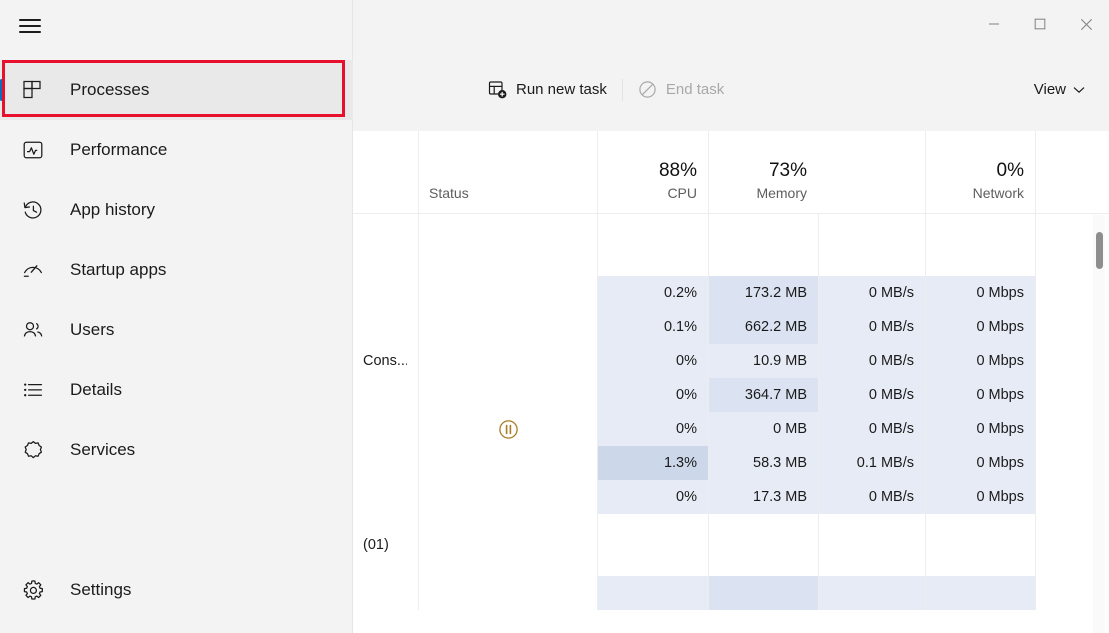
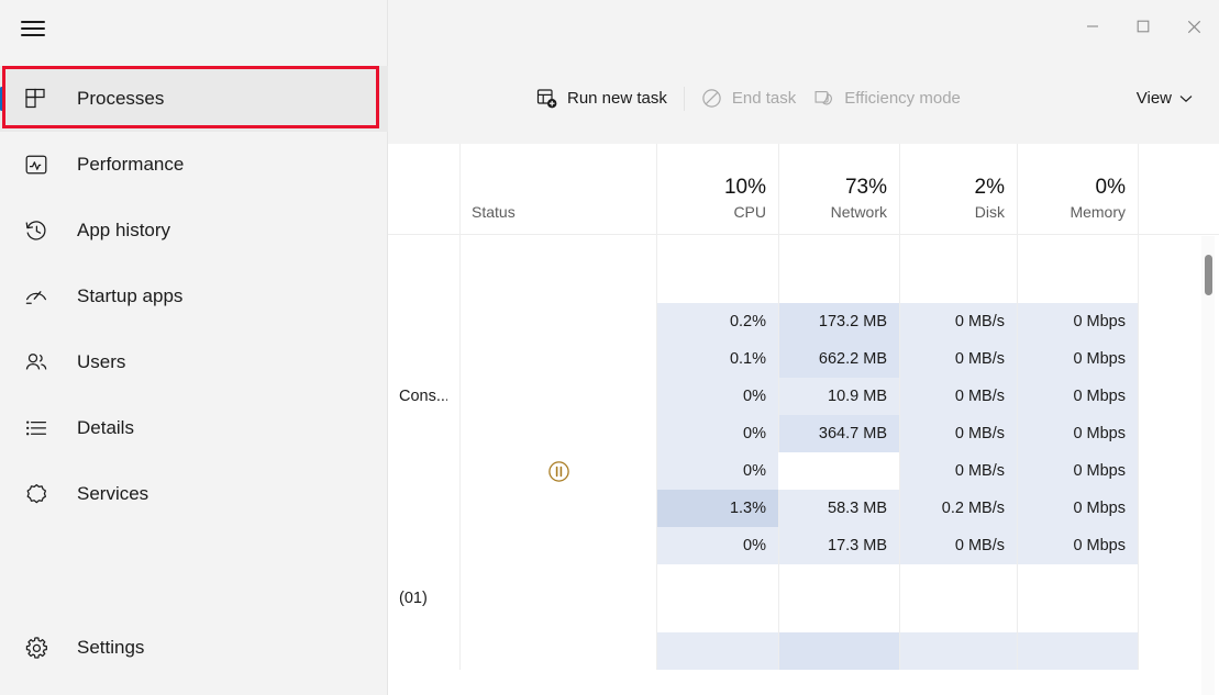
  Run new task
  End task
+ Efficiency mode
  View
  Status
- 88%
+ 10%
  CPU
  73%
- Memory
+ Network
+ 2%
+ Disk
  0%
- Network
+ Memory
  0.2%
  173.2 MB
  0 MB/s
  0 Mbps
  0.1%
  662.2 MB
  0 MB/s
  0 Mbps
  Cons...
  0%
  10.9 MB
  0 MB/s
  0 Mbps
  0%
  364.7 MB
  0 MB/s
  0 Mbps
  0%
- 0 MB
  0 MB/s
  0 Mbps
  1.3%
  58.3 MB
- 0.1 MB/s
+ 0.2 MB/s
  0 Mbps
  0%
  17.3 MB
  0 MB/s
  0 Mbps
  (01)
  Processes
  Performance
  App history
  Startup apps
  Users
  Details
  Services
  Settings
